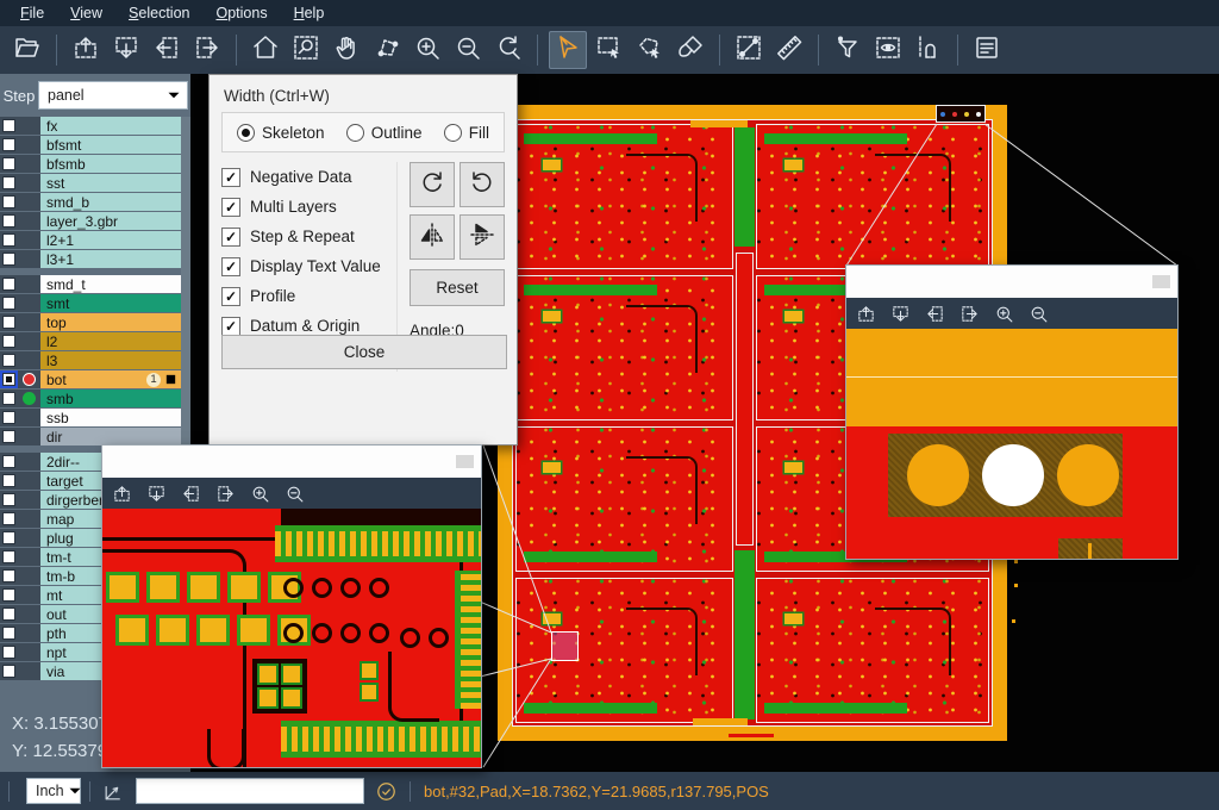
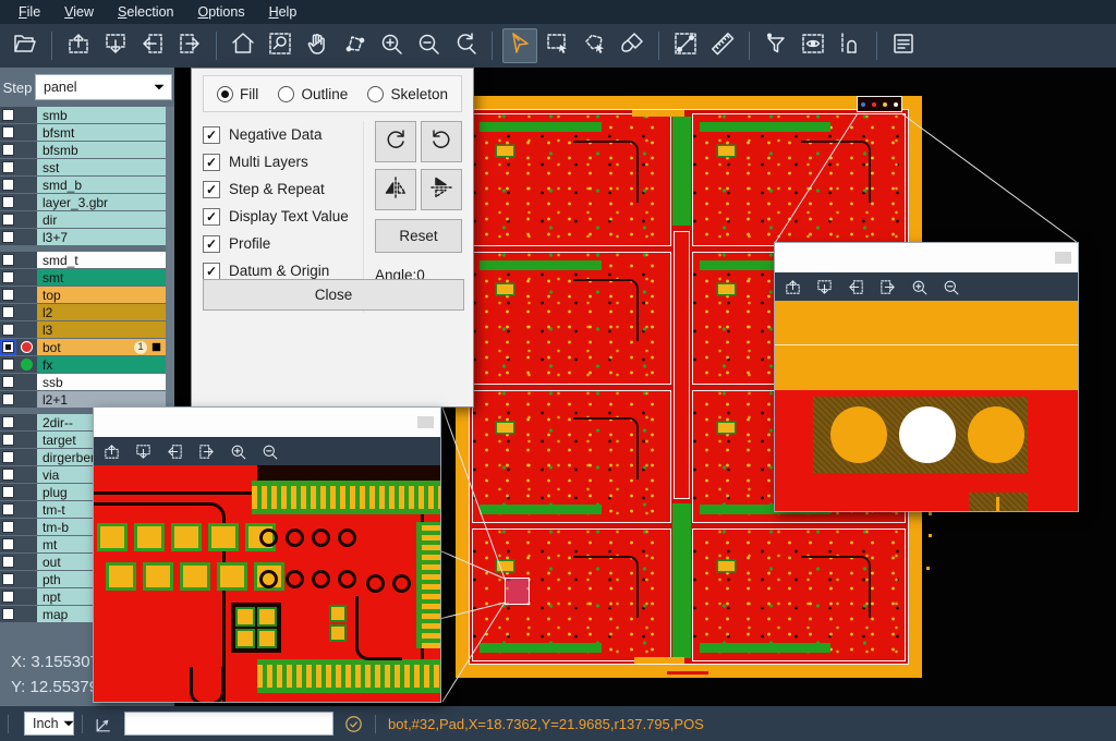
  File
  View
  Selection
  Options
  Help
  Step
  panel
- fx
+ smb
  bfsmt
  bfsmb
  sst
  smd_b
  layer_3.gbr
- l2+1
+ dir
- l3+1
+ l3+7
  smd_t
  smt
  top
  l2
  l3
  bot
  1
- smb
+ fx
  ssb
- dir
+ l2+1
  2dir--
  target
  dirgerbe
- map
+ via
  plug
  tm-t
  tm-b
  mt
  out
  pth
  npt
- via
+ map
  X: 3.15530
  Y: 12.5537
- Width (Ctrl+W)
- Skeleton
+ Fill
  Outline
- Fill
+ Skeleton
  ✓
  Negative Data
  ✓
  Multi Layers
  ✓
  Step & Repeat
  ✓
  Display Text Value
  ✓
  Profile
  ✓
  Datum & Origin
  Reset
  Angle:0
  Close
  Inch
  bot,#32,Pad,X=18.7362,Y=21.9685,r137.795,POS
